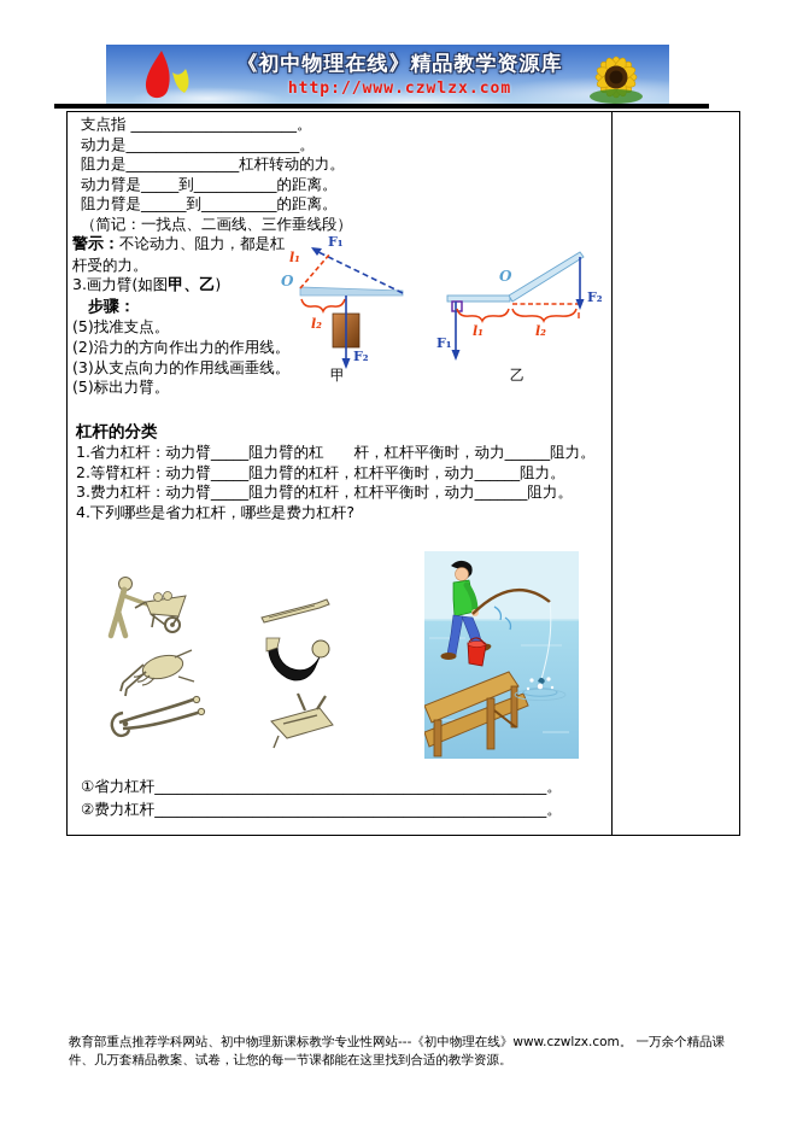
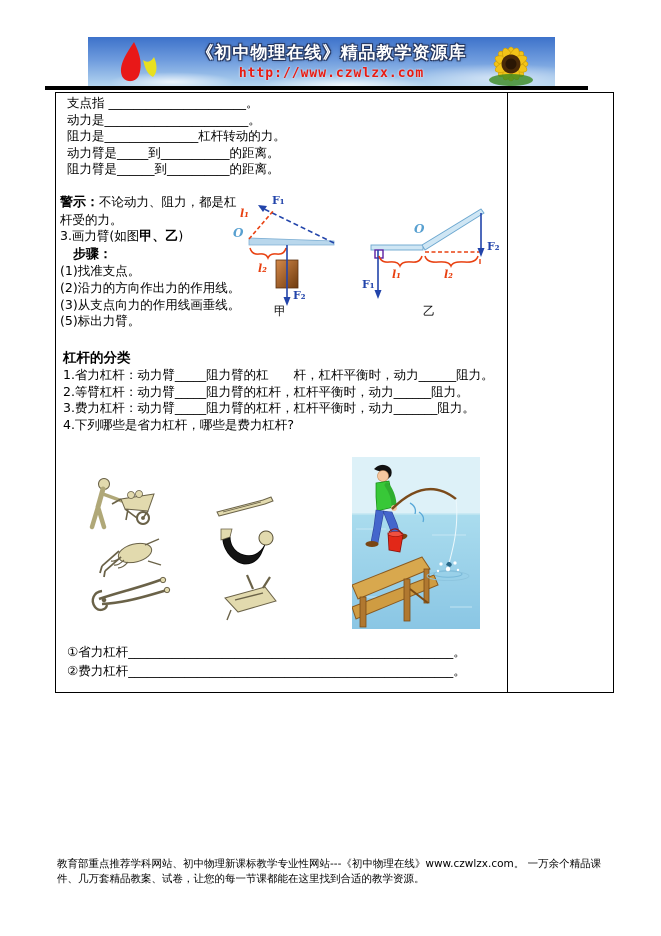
  《初中物理在线》精品教学资源库
  http://www.czwlzx.com
  支点指 ______________________。
  动力是_______________________。
  阻力是_______________杠杆转动的力。
  动力臂是_____到___________的距离。
  阻力臂是______到__________的距离。
- （简记：一找点、二画线、三作垂线段）
  警示：不论动力、阻力，都是杠杆受的力。
  3.画力臂(如图甲、乙)
  步骤：
- (5)找准支点。
+ (1)找准支点。
  (2)沿力的方向作出力的作用线。
  (3)从支点向力的作用线画垂线。
  (5)标出力臂。
  F₁
  l₁
  O
  l₂
  F₂
  甲
  O
  F₁
  l₁
  l₂
  F₂
  乙
  杠杆的分类
  1.省力杠杆：动力臂_____阻力臂的杠 杆，杠杆平衡时，动力______阻力。
  2.等臂杠杆：动力臂_____阻力臂的杠杆，杠杆平衡时，动力______阻力。
  3.费力杠杆：动力臂_____阻力臂的杠杆，杠杆平衡时，动力_______阻力。
  4.下列哪些是省力杠杆，哪些是费力杠杆?
  ①省力杠杆____________________________________________________。
  ②费力杠杆____________________________________________________。
  教育部重点推荐学科网站、初中物理新课标教学专业性网站---《初中物理在线》www.czwlzx.com。 一万余个精品课件、几万套精品教案、试卷，让您的每一节课都能在这里找到合适的教学资源。
